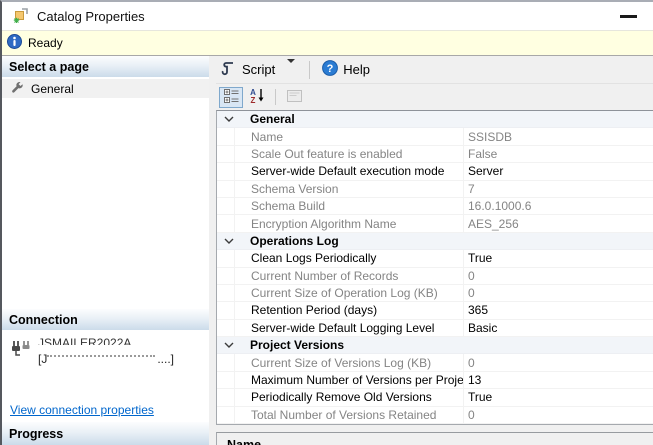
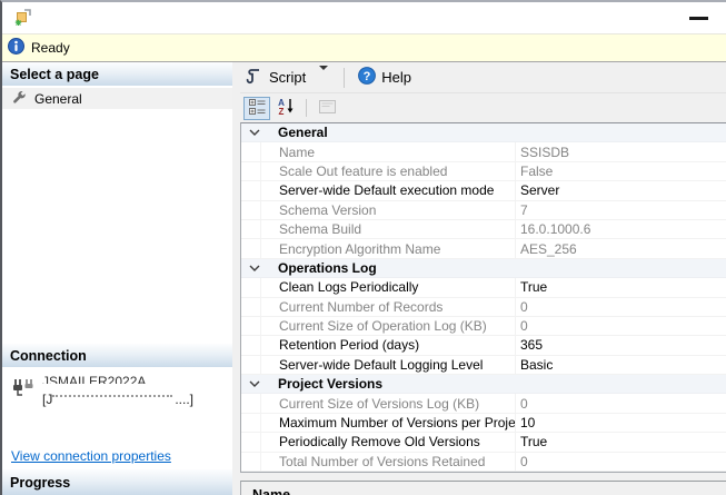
- Catalog Properties
  Ready
  Select a page
  General
  Connection
  JSMAILER2022A
  [J
  ....]
  View connection properties
  Progress
  Script
  ?
  Help
  A
  Z
  General
  Name
  SSISDB
  Scale Out feature is enabled
  False
  Server-wide Default execution mode
  Server
  Schema Version
  7
  Schema Build
  16.0.1000.6
  Encryption Algorithm Name
  AES_256
  Operations Log
  Clean Logs Periodically
  True
  Current Number of Records
  0
  Current Size of Operation Log (KB)
  0
  Retention Period (days)
  365
  Server-wide Default Logging Level
  Basic
  Project Versions
  Current Size of Versions Log (KB)
  0
  Maximum Number of Versions per Proje
- 13
+ 10
  Periodically Remove Old Versions
  True
  Total Number of Versions Retained
  0
